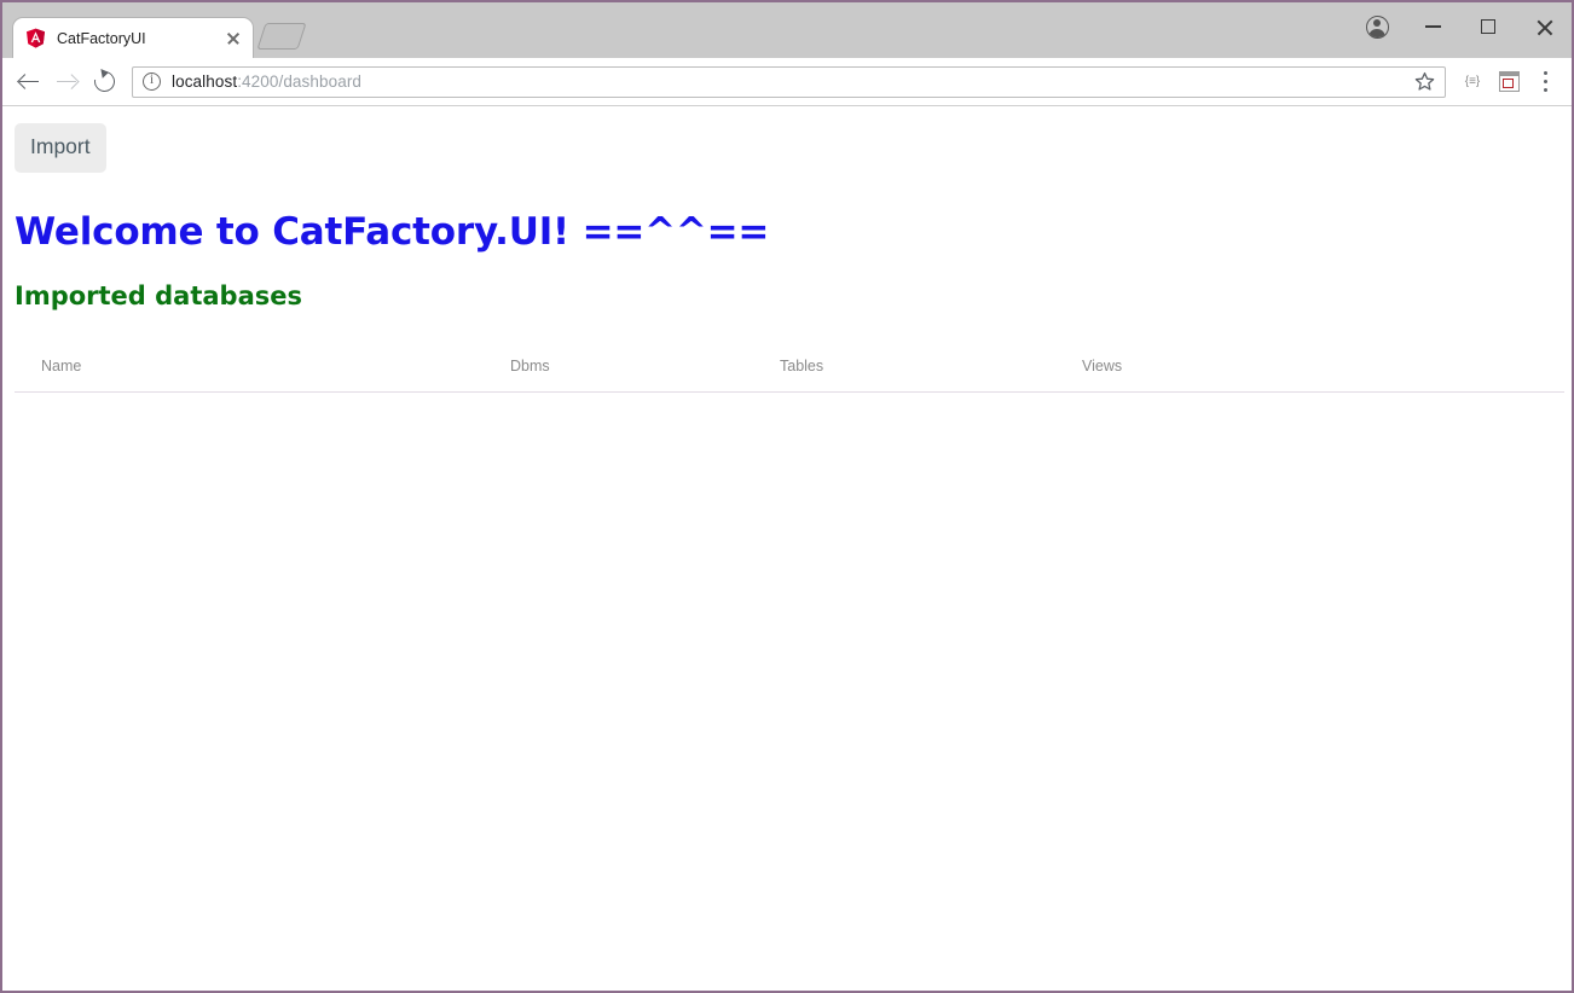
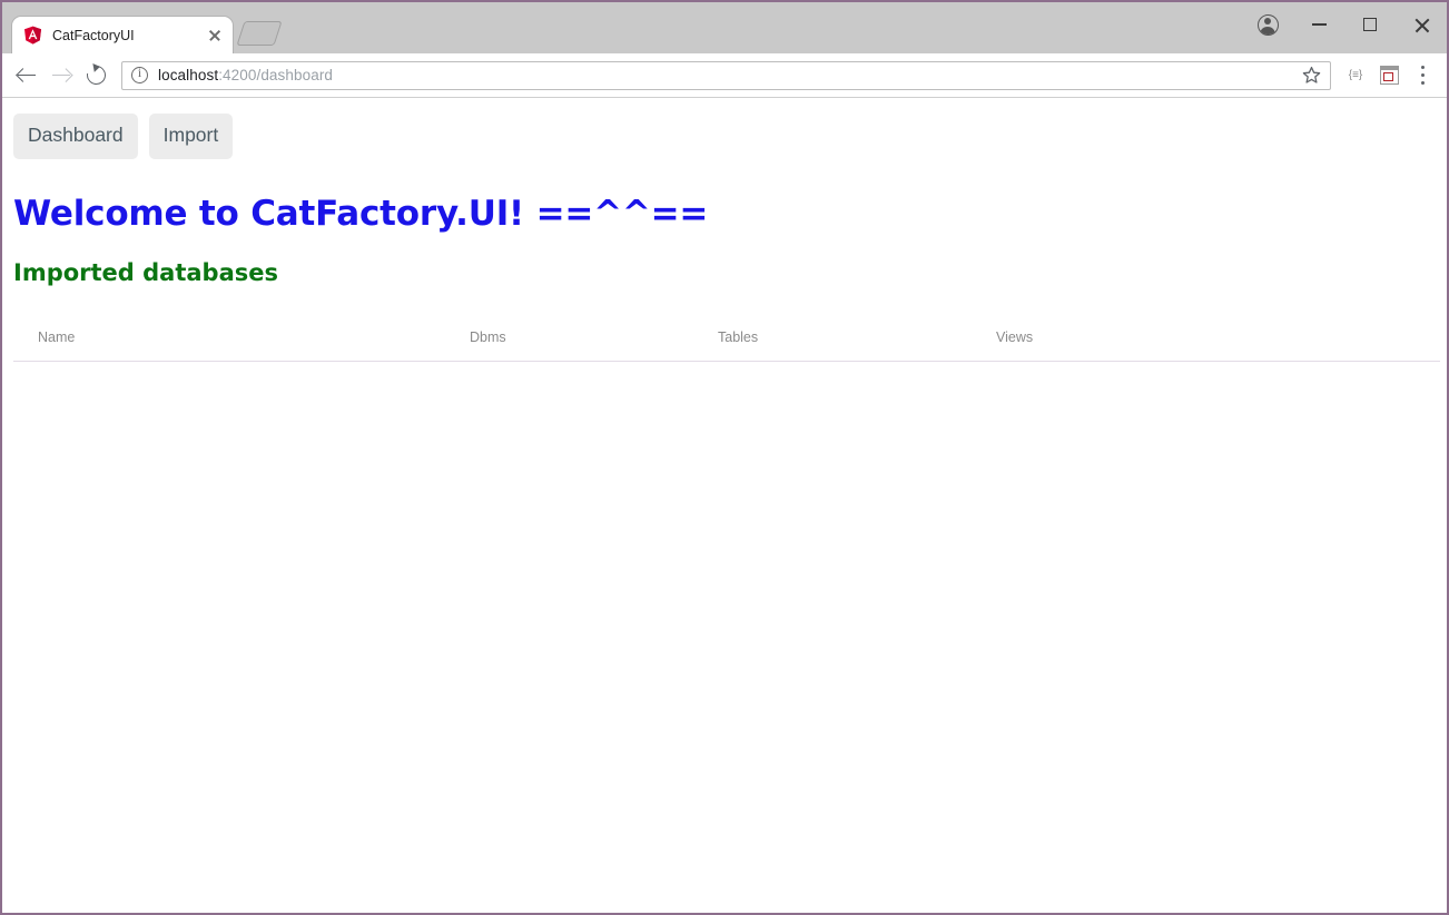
  CatFactoryUI
  localhost:4200/dashboard
  {≡}
+ Dashboard
  Import
  Welcome to CatFactory.UI! ==^^==
  Imported databases
  Name	Dbms	Tables	Views
